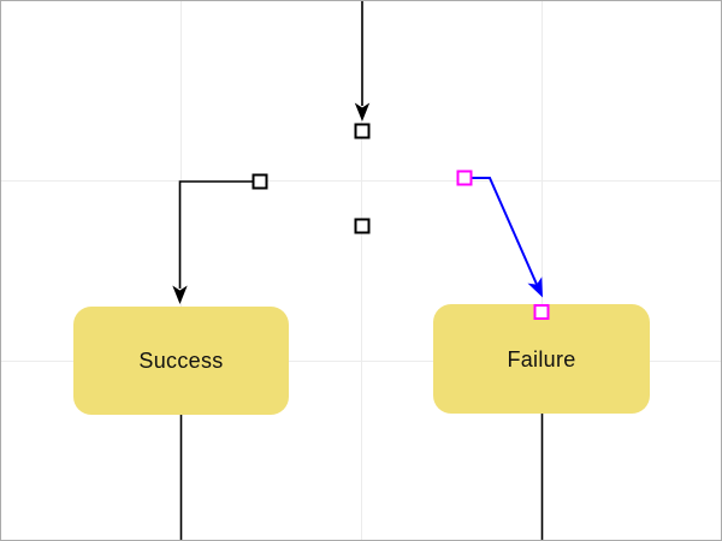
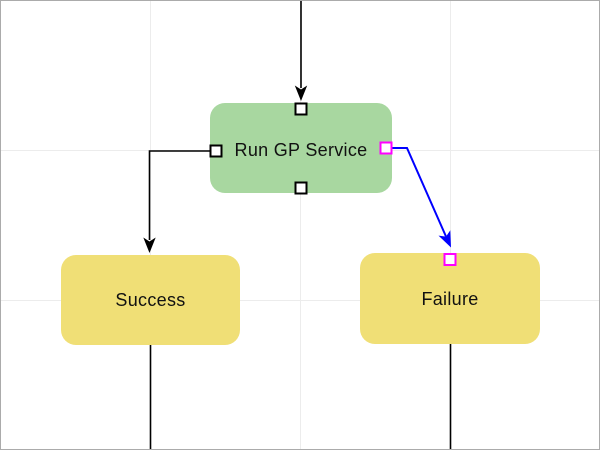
+ Run GP Service
  Success
  Failure
